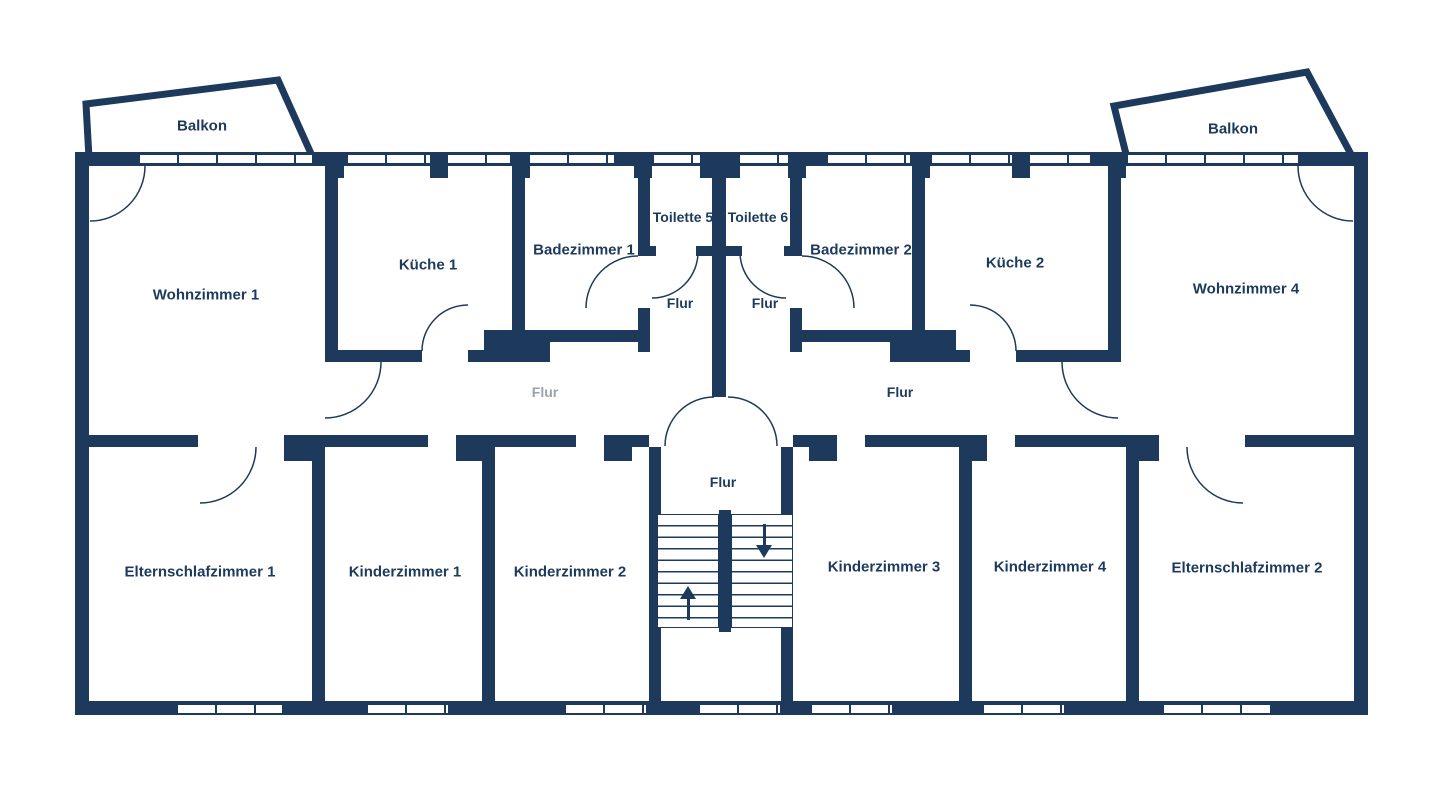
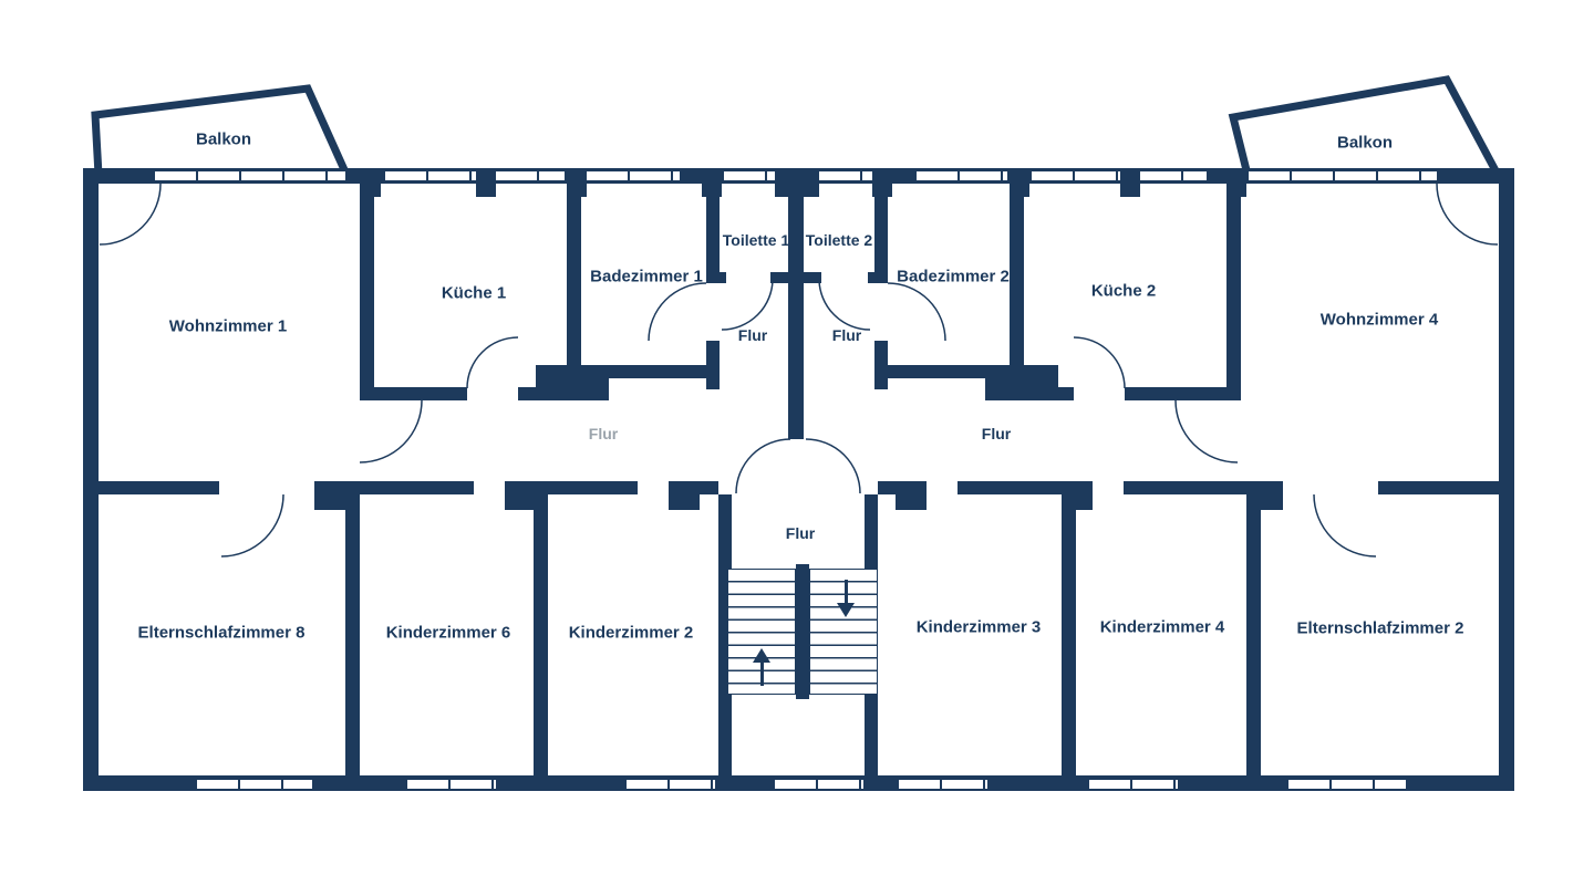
  Balkon
  Wohnzimmer 1
  Küche 1
  Badezimmer 1
- Toilette 5
+ Toilette 1
- Toilette 6
+ Toilette 2
  Badezimmer 2
  Küche 2
  Wohnzimmer 4
  Balkon
  Flur
  Flur
  Flur
  Flur
  Flur
- Elternschlafzimmer 1
+ Elternschlafzimmer 8
- Kinderzimmer 1
+ Kinderzimmer 6
  Kinderzimmer 2
  Kinderzimmer 3
  Kinderzimmer 4
  Elternschlafzimmer 2
